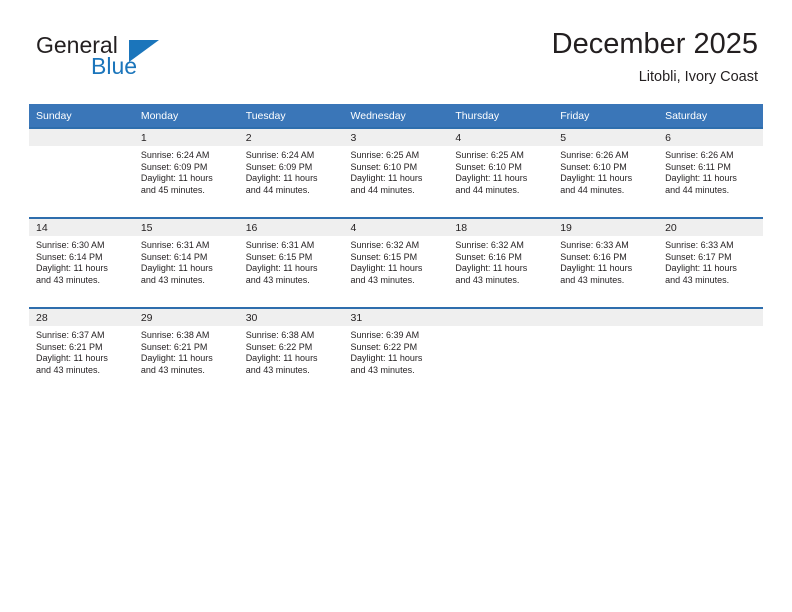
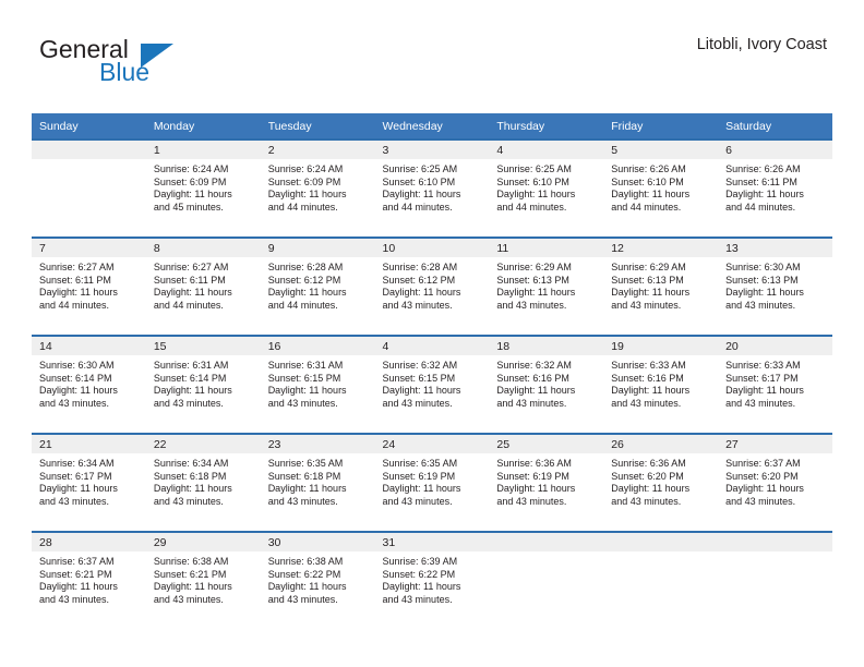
  General
  Blue
- December 2025
  Litobli, Ivory Coast
  Sunday	Monday	Tuesday	Wednesday	Thursday	Friday	Saturday
  	1Sunrise: 6:24 AMSunset: 6:09 PMDaylight: 11 hoursand 45 minutes.	2Sunrise: 6:24 AMSunset: 6:09 PMDaylight: 11 hoursand 44 minutes.	3Sunrise: 6:25 AMSunset: 6:10 PMDaylight: 11 hoursand 44 minutes.	4Sunrise: 6:25 AMSunset: 6:10 PMDaylight: 11 hoursand 44 minutes.	5Sunrise: 6:26 AMSunset: 6:10 PMDaylight: 11 hoursand 44 minutes.	6Sunrise: 6:26 AMSunset: 6:11 PMDaylight: 11 hoursand 44 minutes.
+ 7Sunrise: 6:27 AMSunset: 6:11 PMDaylight: 11 hoursand 44 minutes.	8Sunrise: 6:27 AMSunset: 6:11 PMDaylight: 11 hoursand 44 minutes.	9Sunrise: 6:28 AMSunset: 6:12 PMDaylight: 11 hoursand 44 minutes.	10Sunrise: 6:28 AMSunset: 6:12 PMDaylight: 11 hoursand 43 minutes.	11Sunrise: 6:29 AMSunset: 6:13 PMDaylight: 11 hoursand 43 minutes.	12Sunrise: 6:29 AMSunset: 6:13 PMDaylight: 11 hoursand 43 minutes.	13Sunrise: 6:30 AMSunset: 6:13 PMDaylight: 11 hoursand 43 minutes.
  14Sunrise: 6:30 AMSunset: 6:14 PMDaylight: 11 hoursand 43 minutes.	15Sunrise: 6:31 AMSunset: 6:14 PMDaylight: 11 hoursand 43 minutes.	16Sunrise: 6:31 AMSunset: 6:15 PMDaylight: 11 hoursand 43 minutes.	4Sunrise: 6:32 AMSunset: 6:15 PMDaylight: 11 hoursand 43 minutes.	18Sunrise: 6:32 AMSunset: 6:16 PMDaylight: 11 hoursand 43 minutes.	19Sunrise: 6:33 AMSunset: 6:16 PMDaylight: 11 hoursand 43 minutes.	20Sunrise: 6:33 AMSunset: 6:17 PMDaylight: 11 hoursand 43 minutes.
+ 21Sunrise: 6:34 AMSunset: 6:17 PMDaylight: 11 hoursand 43 minutes.	22Sunrise: 6:34 AMSunset: 6:18 PMDaylight: 11 hoursand 43 minutes.	23Sunrise: 6:35 AMSunset: 6:18 PMDaylight: 11 hoursand 43 minutes.	24Sunrise: 6:35 AMSunset: 6:19 PMDaylight: 11 hoursand 43 minutes.	25Sunrise: 6:36 AMSunset: 6:19 PMDaylight: 11 hoursand 43 minutes.	26Sunrise: 6:36 AMSunset: 6:20 PMDaylight: 11 hoursand 43 minutes.	27Sunrise: 6:37 AMSunset: 6:20 PMDaylight: 11 hoursand 43 minutes.
  28Sunrise: 6:37 AMSunset: 6:21 PMDaylight: 11 hoursand 43 minutes.	29Sunrise: 6:38 AMSunset: 6:21 PMDaylight: 11 hoursand 43 minutes.	30Sunrise: 6:38 AMSunset: 6:22 PMDaylight: 11 hoursand 43 minutes.	31Sunrise: 6:39 AMSunset: 6:22 PMDaylight: 11 hoursand 43 minutes.
